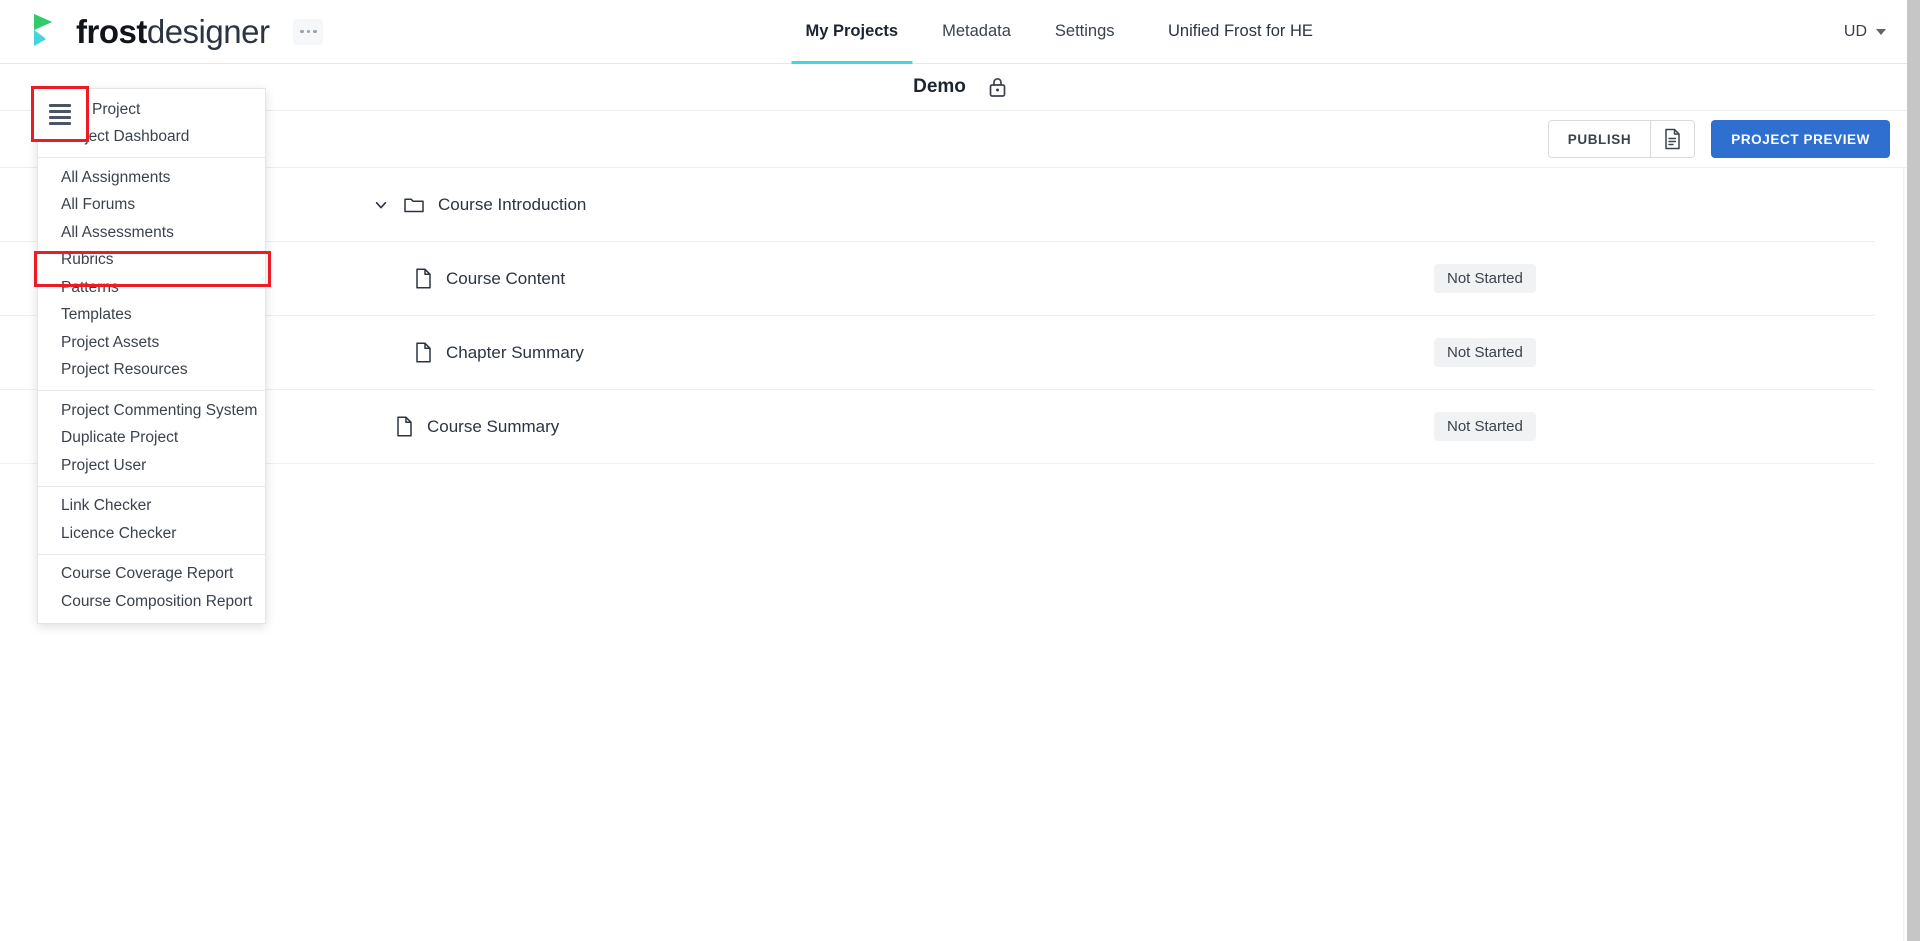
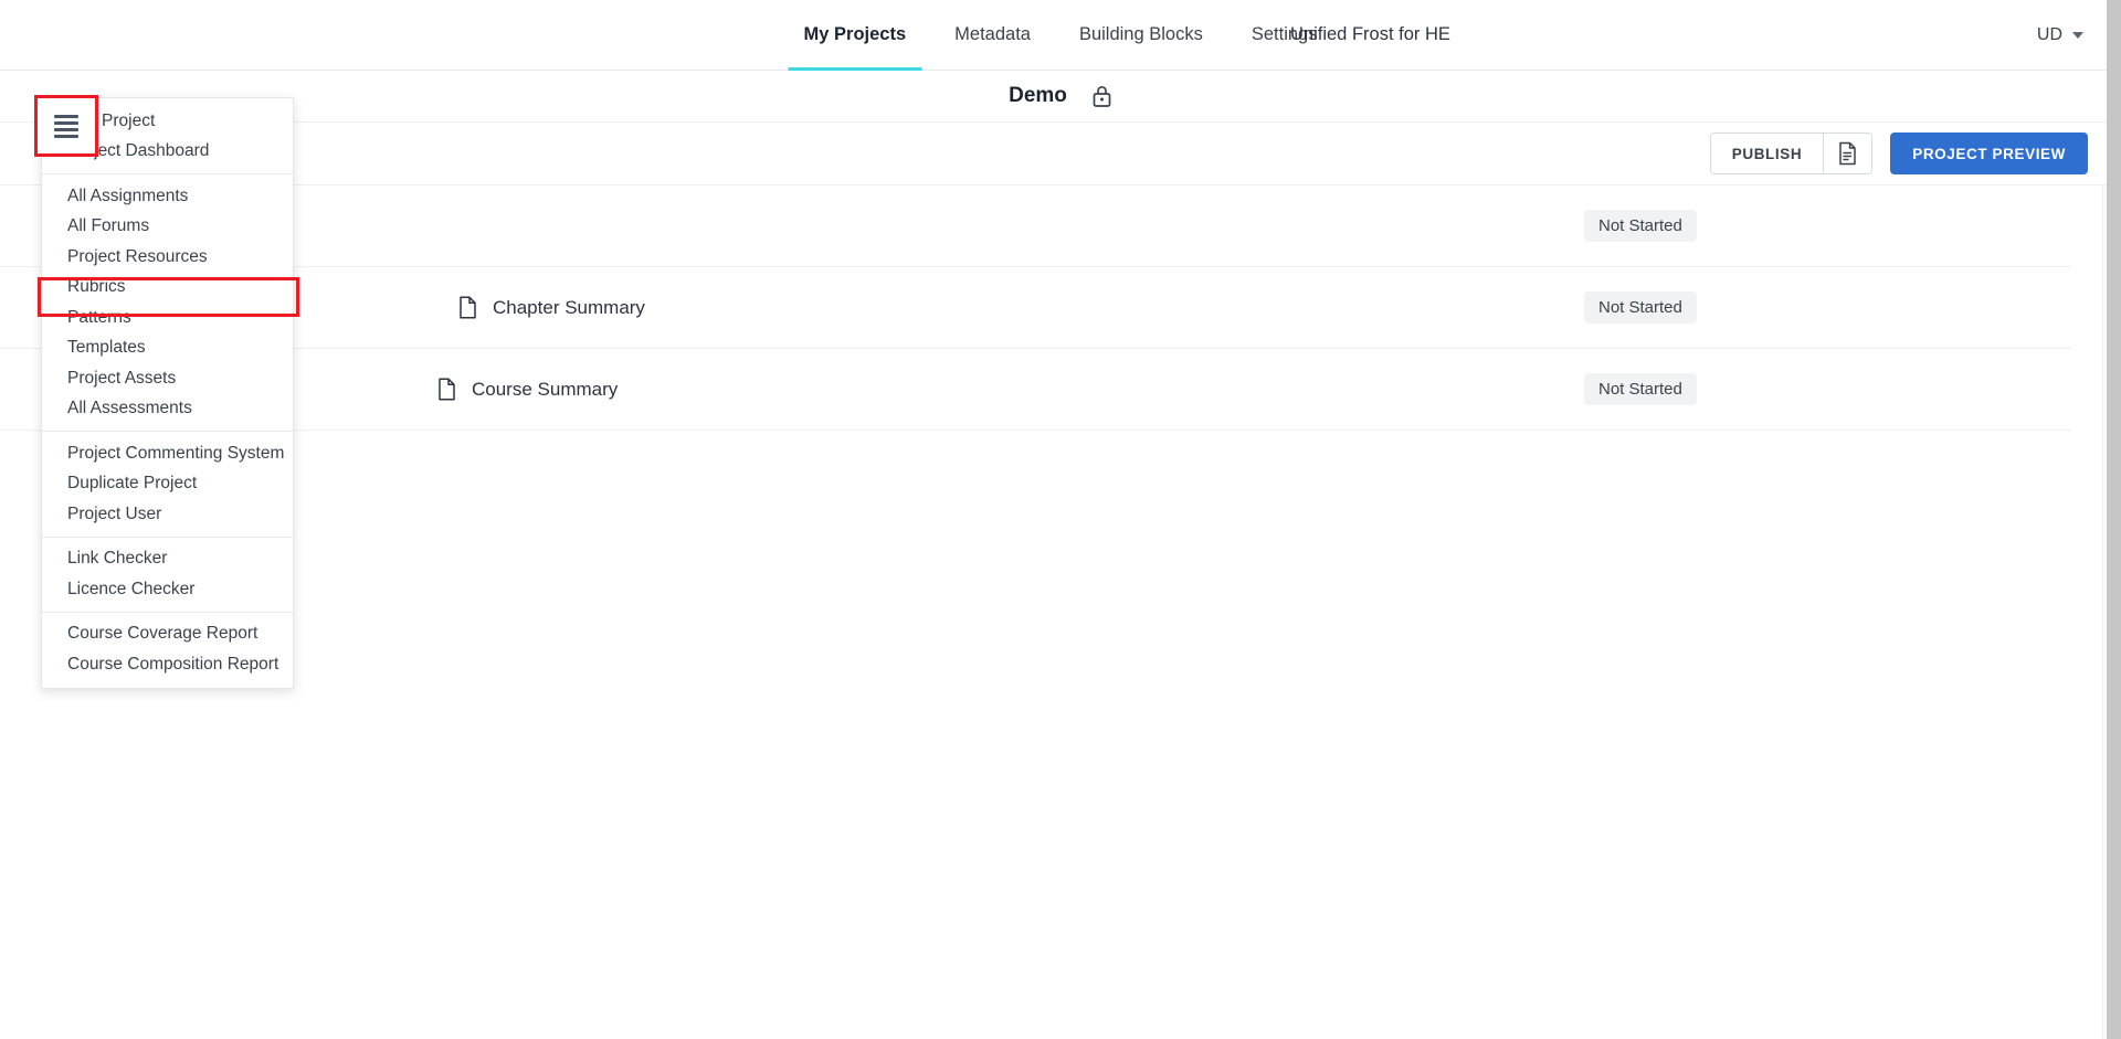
- frostdesigner
  My Projects
  Metadata
+ Building Blocks
  Settings
  Unified Frost for HE
  UD
  Demo
  PUBLISH
  PROJECT PREVIEW
  ect Dashboard
  All Assignments
  All Forums
- All Assessments
+ Project Resources
  Rubrics
  Patterns
  Templates
  Project Assets
- Project Resources
+ All Assessments
  Project Commenting System
  Duplicate Project
  Project User
  Link Checker
  Licence Checker
  Course Coverage Report
  Course Composition Report
- Course Introduction
- Course Content
  Not Started
  Chapter Summary
  Not Started
  Course Summary
  Not Started
